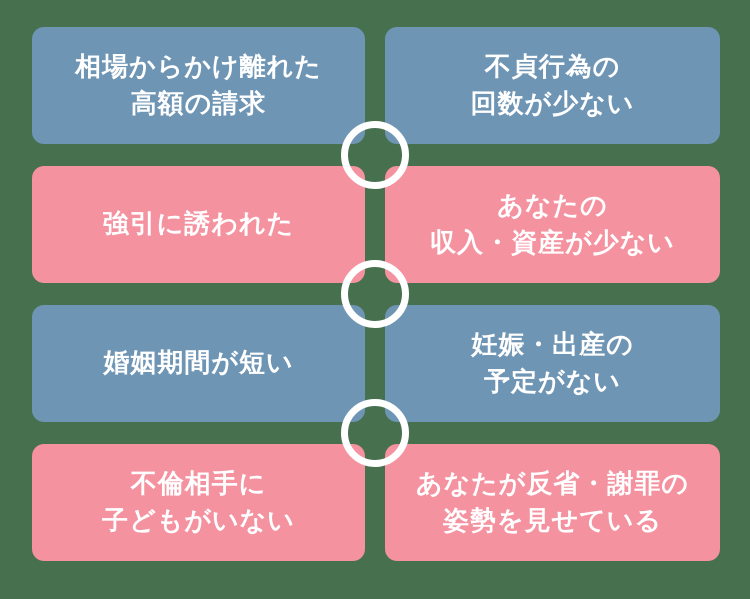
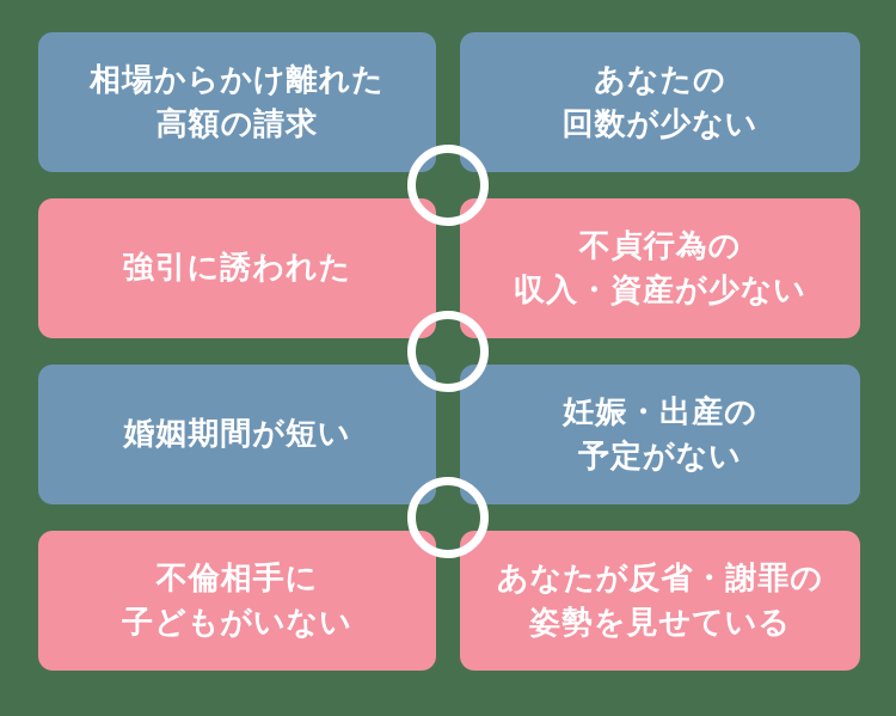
  相場からかけ離れた
  高額の請求
- 不貞行為の
+ あなたの
  回数が少ない
  強引に誘われた
- あなたの
+ 不貞行為の
  収入・資産が少ない
  婚姻期間が短い
  妊娠・出産の
  予定がない
  不倫相手に
  子どもがいない
  あなたが反省・謝罪の
  姿勢を見せている
